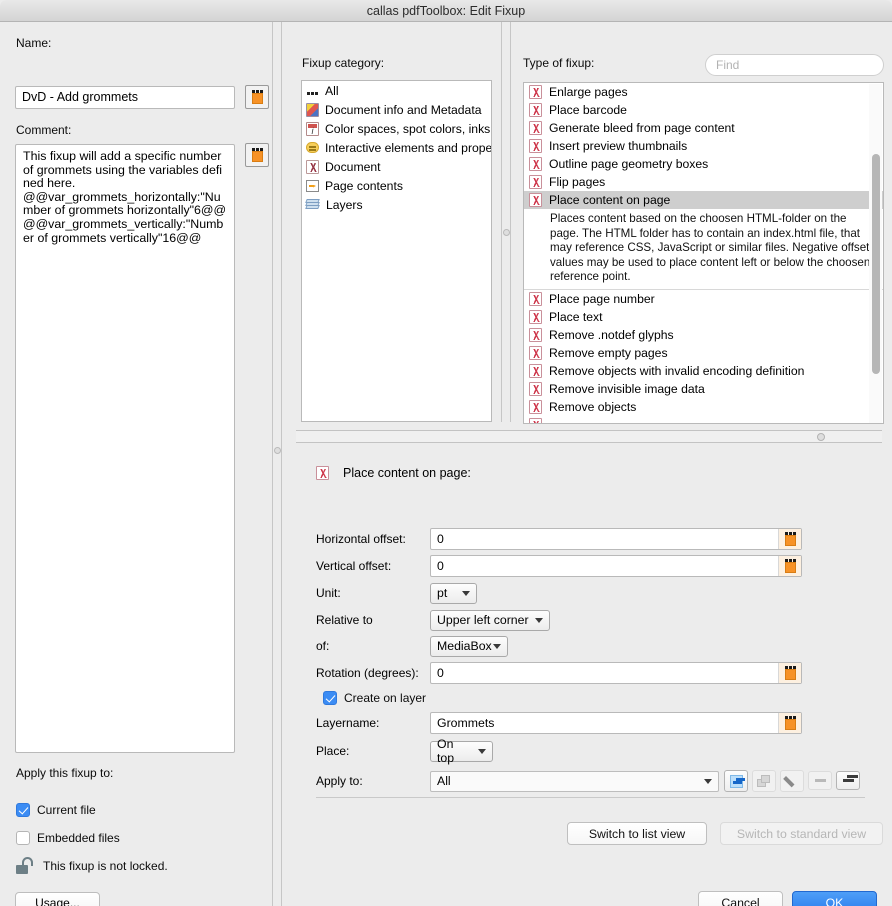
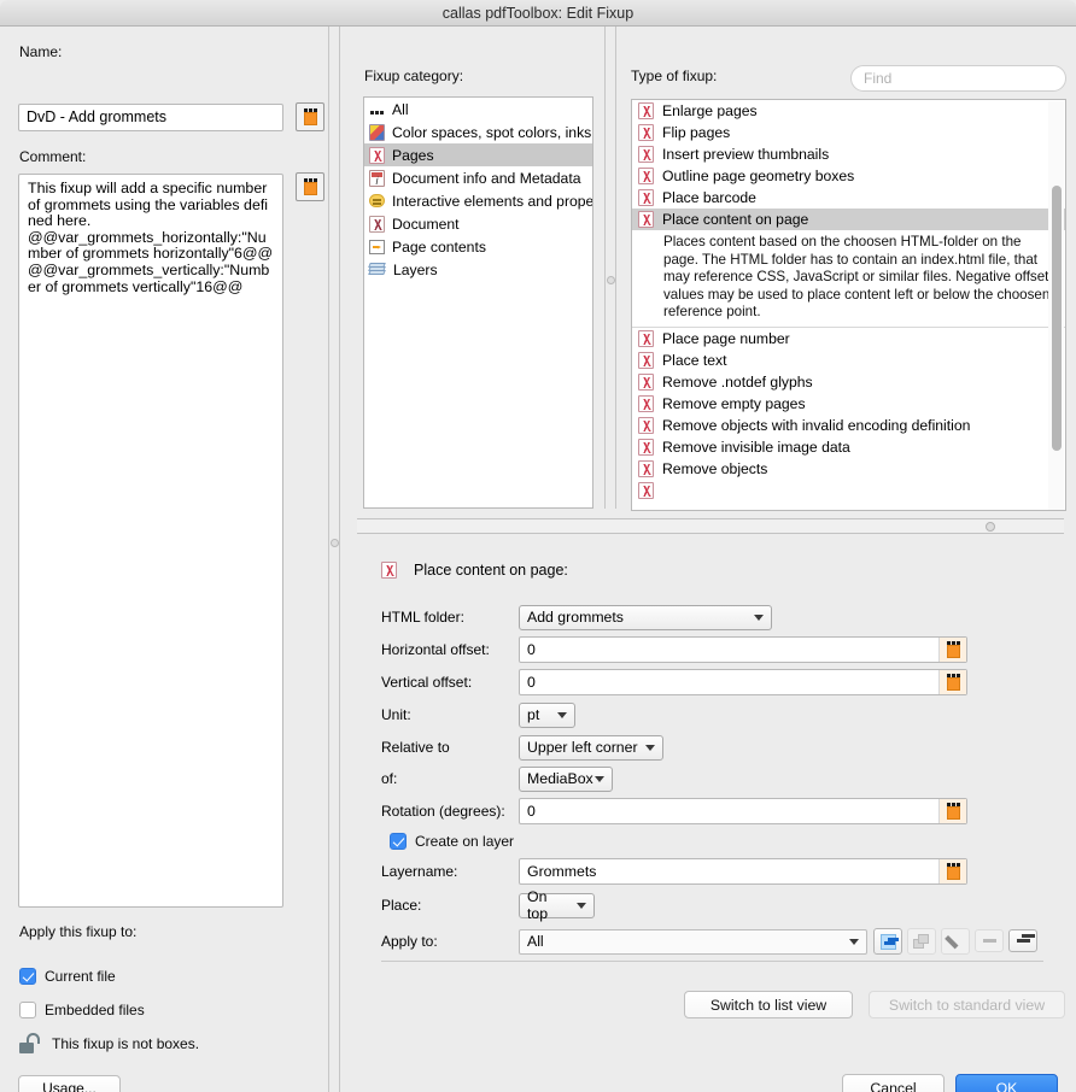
  callas pdfToolbox: Edit Fixup
  Name:
  DvD - Add grommets
  Comment:
  This fixup will add a specific number of grommets using the variables defined here.
  @@var_grommets_horizontally:"Number of grommets horizontally"6@@@@var_grommets_vertically:"Number of grommets vertically"16@@
  Apply this fixup to:
  Current file
  Embedded files
- This fixup is not locked.
+ This fixup is not boxes.
  Usage...
  Fixup category:
  All
- Document info and Metadata
+ Color spaces, spot colors, inks
+ Pages
- Color spaces, spot colors, inks
+ Document info and Metadata
  Interactive elements and prope
  Document
  Page contents
  Layers
  Type of fixup:
  Find
  Enlarge pages
- Place barcode
+ Flip pages
- Generate bleed from page content
  Insert preview thumbnails
  Outline page geometry boxes
- Flip pages
+ Place barcode
  Place content on page
  Places content based on the choosen HTML-folder on the page. The HTML folder has to contain an index.html file, that may reference CSS, JavaScript or similar files. Negative offset values may be used to place content left or below the choosen reference point.
  Place page number
  Place text
  Remove .notdef glyphs
  Remove empty pages
  Remove objects with invalid encoding definition
  Remove invisible image data
  Remove objects
  Place content on page:
+ HTML folder:
+ Add grommets
  Horizontal offset:
  0
  Vertical offset:
  0
  Unit:
  pt
  Relative to
  Upper left corner
  of:
  MediaBox
  Rotation (degrees):
  0
  Create on layer
  Layername:
  Grommets
  Place:
  On top
  Apply to:
  All
  Switch to list view
  Switch to standard view
  Cancel
  OK
